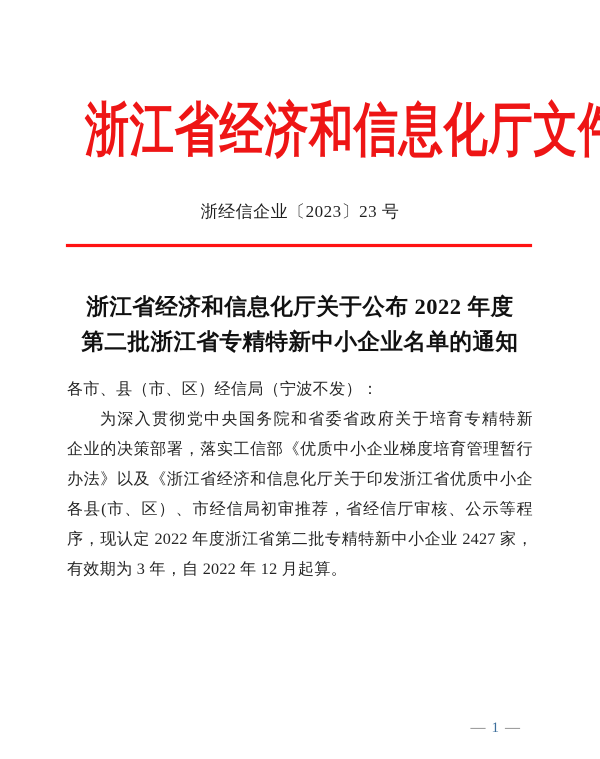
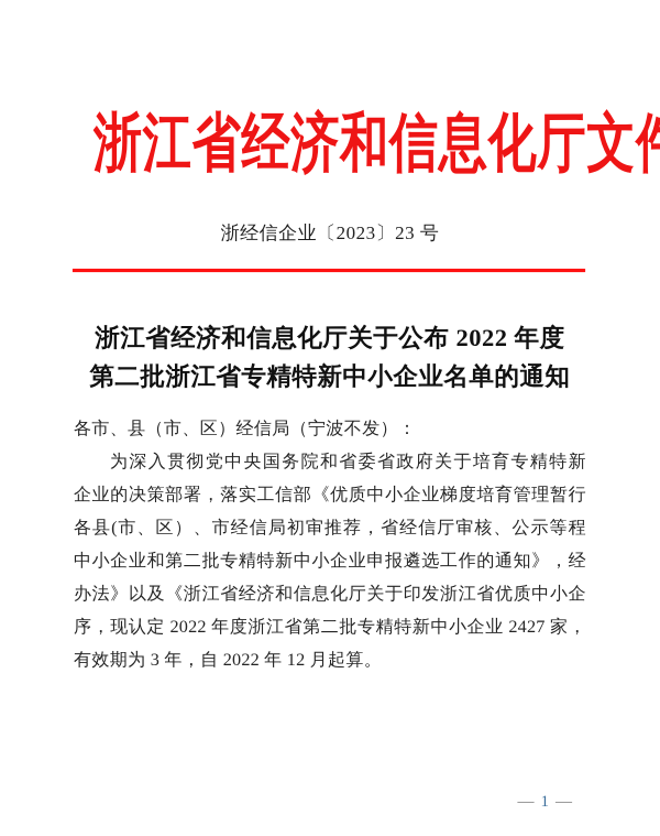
  浙江省经济和信息化厅文
  浙经信企业〔2023〕23 号
  浙江省经济和信息化厅关于公布 2022 年度
  第二批浙江省专精特新中小企业名单的通知
  各市、县（市、区）经信局（宁波不发）：
  为深入贯彻党中央国务院和省委省政府关于培育专精特新
  企业的决策部署，落实工信部《优质中小企业梯度培育管理暂行
- 办法》以及《浙江省经济和信息化厅关于印发浙江省优质中小企
+ 各县(市、区）、市经信局初审推荐，省经信厅审核、公示等程
+ 中小企业和第二批专精特新中小企业申报遴选工作的通知》，经
- 各县(市、区）、市经信局初审推荐，省经信厅审核、公示等程
+ 办法》以及《浙江省经济和信息化厅关于印发浙江省优质中小企
  序，现认定 2022 年度浙江省第二批专精特新中小企业 2427 家，
  有效期为 3 年，自 2022 年 12 月起算。
  — 1 —
